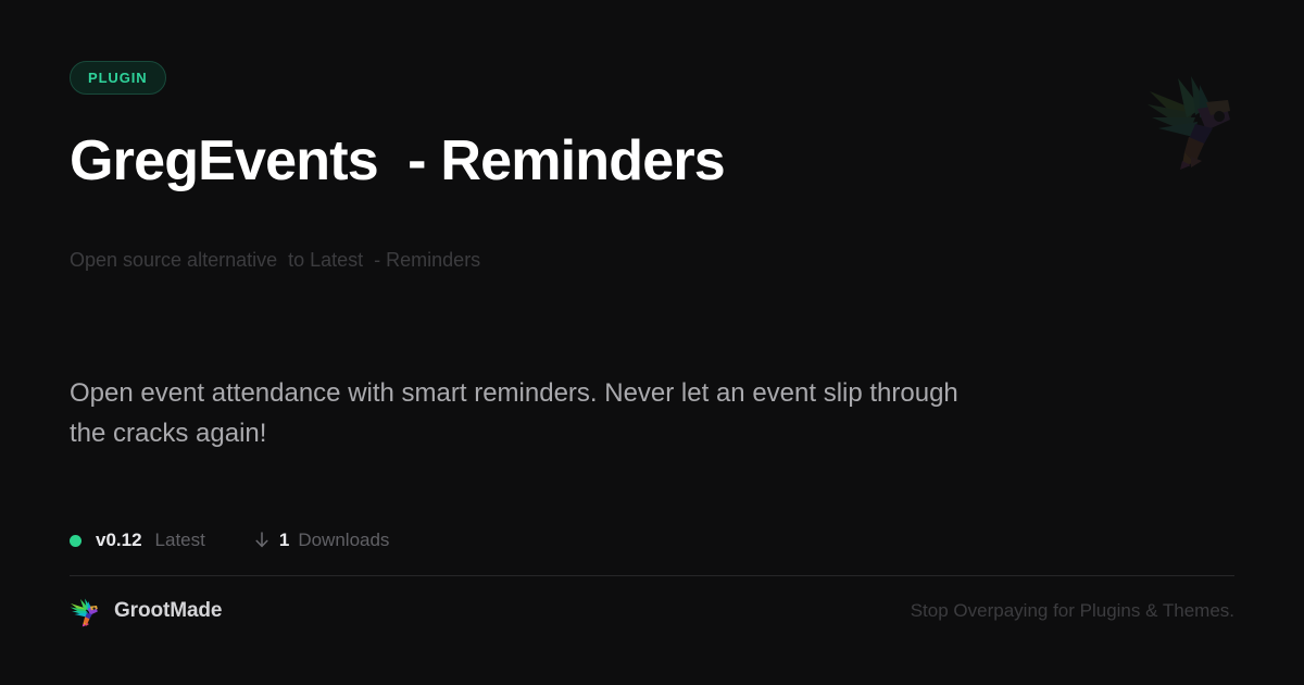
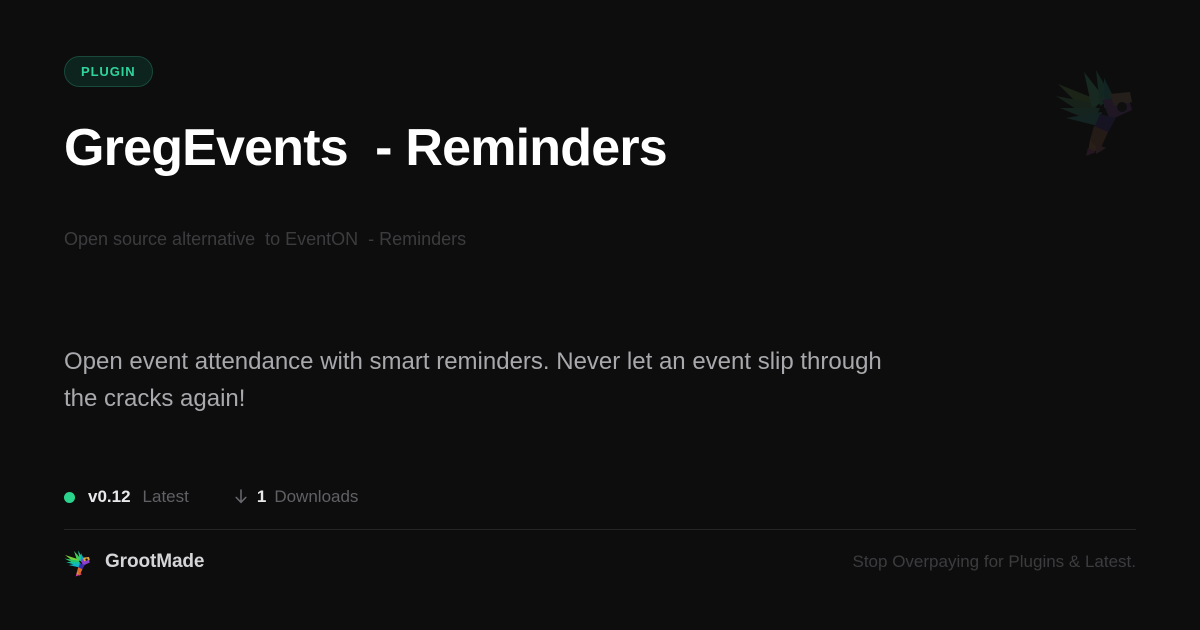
  PLUGIN
  GregEvents - Reminders
- Open source alternative to Latest - Reminders
+ Open source alternative to EventON - Reminders
  Open event attendance with smart reminders. Never let an event slip through the cracks again!
  v0.12
  Latest
  1
  Downloads
  GrootMade
- Stop Overpaying for Plugins & Themes.
+ Stop Overpaying for Plugins & Latest.
